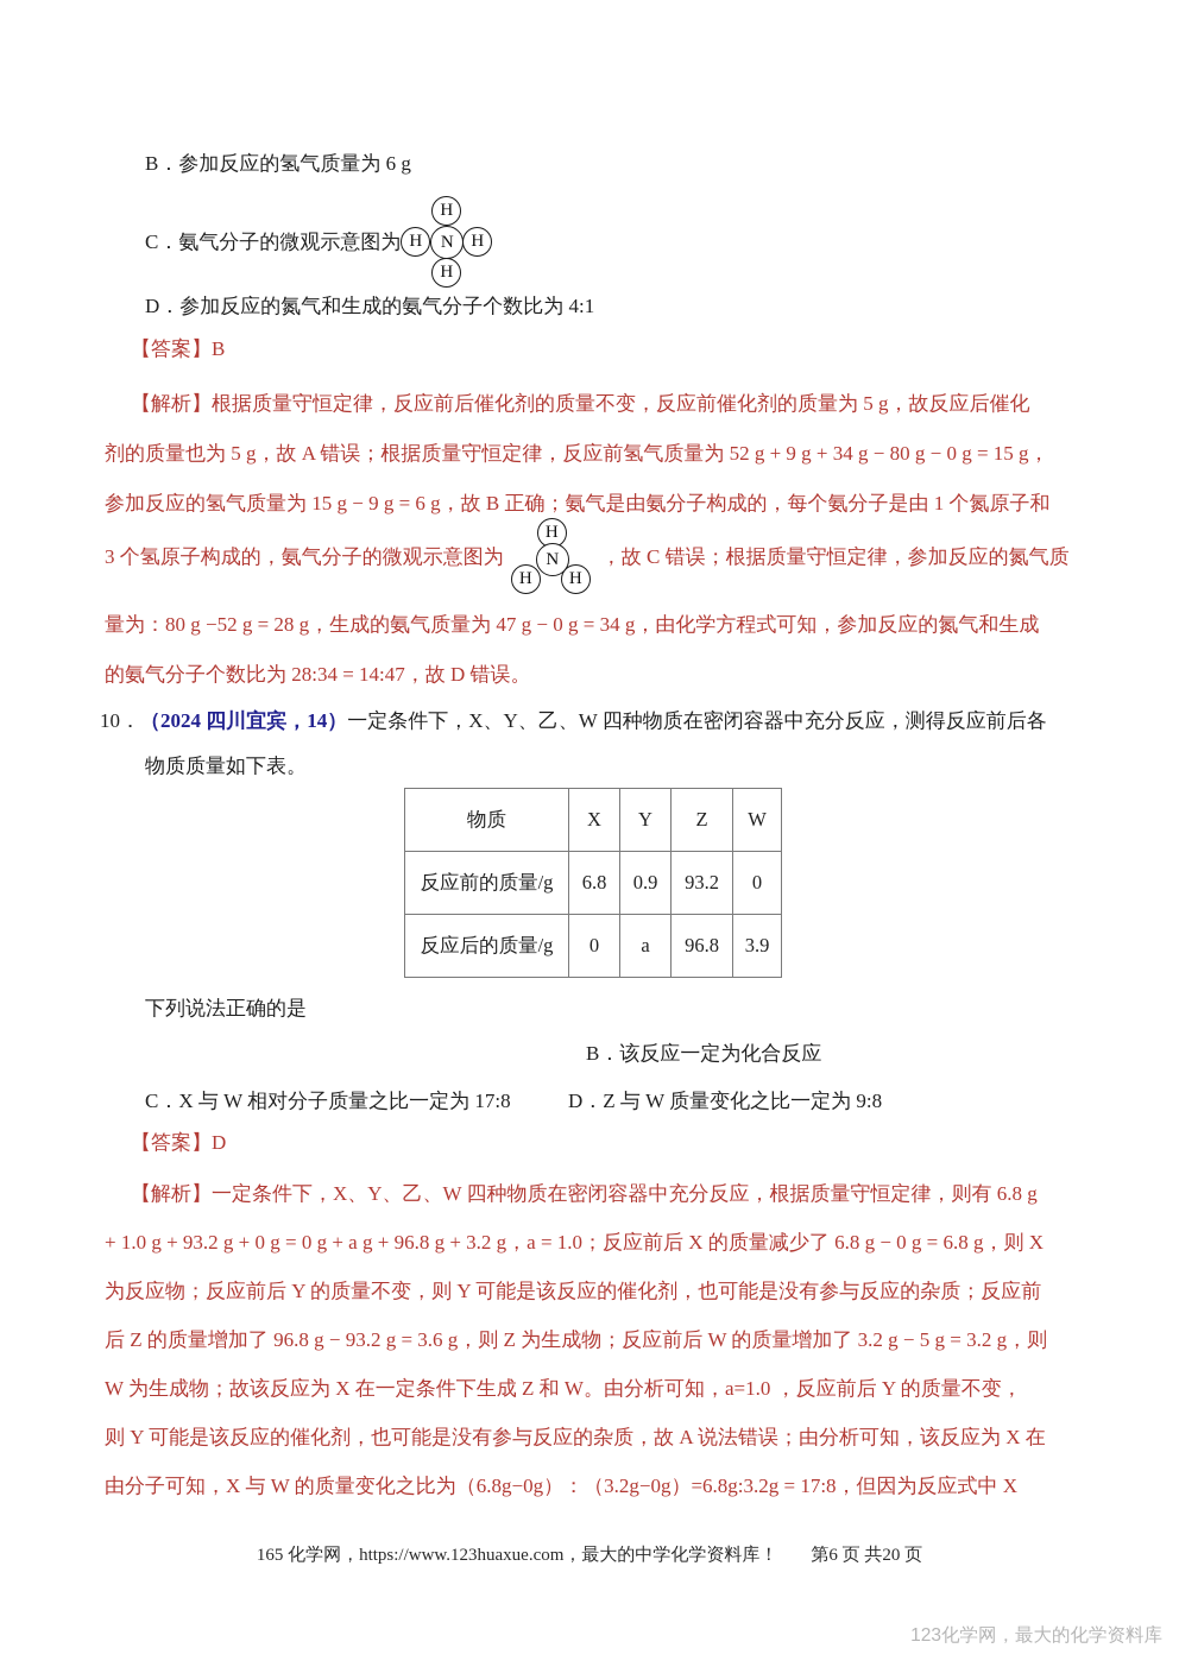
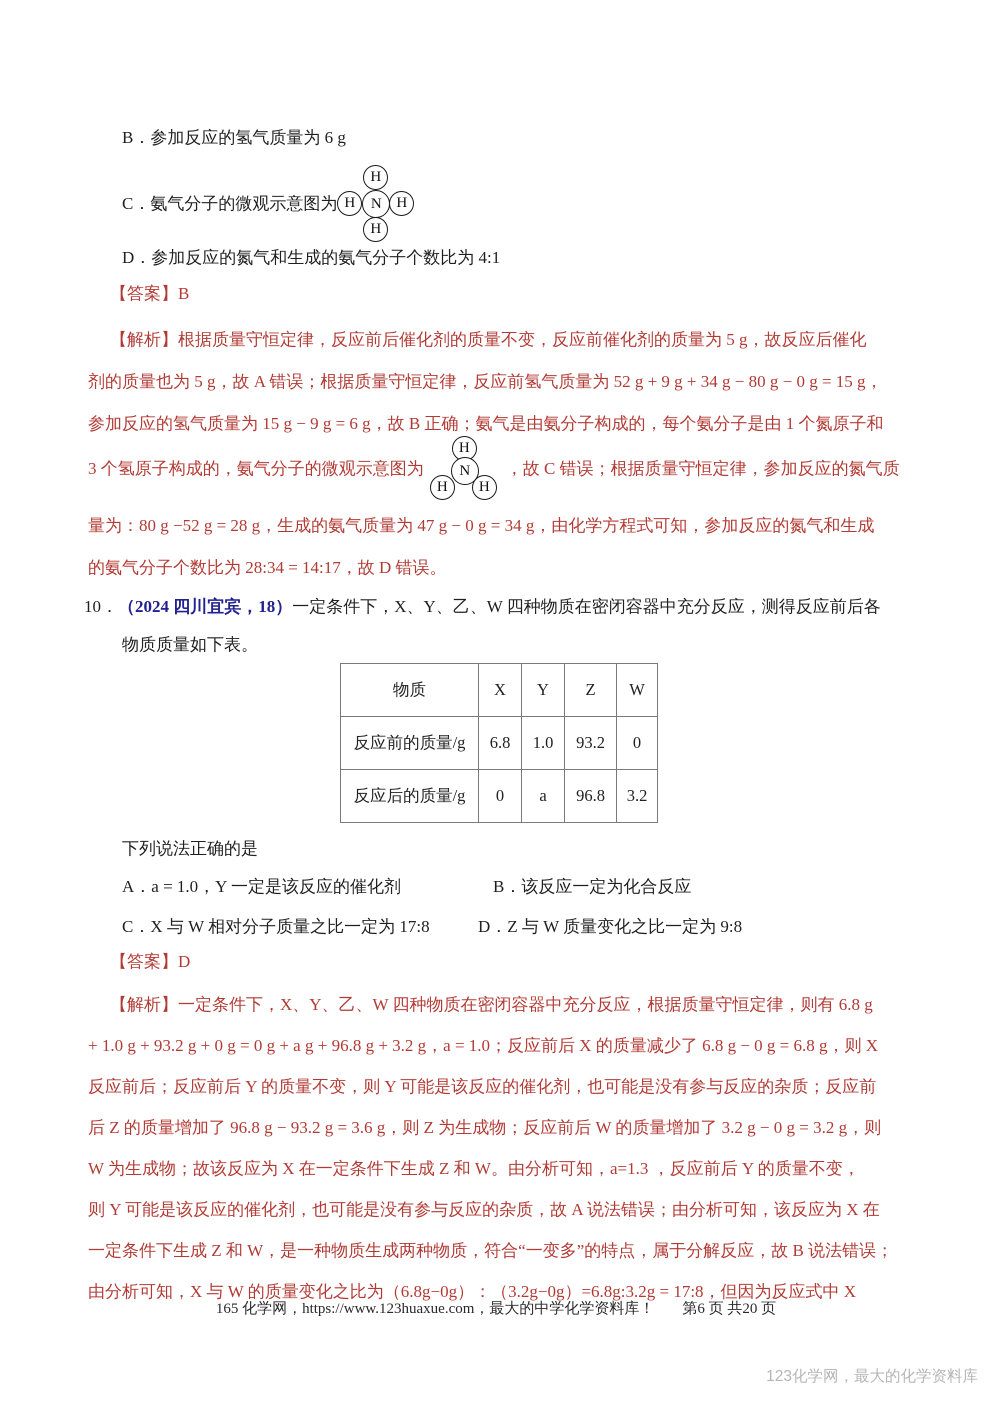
  B．参加反应的氢气质量为 6 g
  C．氨气分子的微观示意图为
  H
  H
  N
  H
  H
  D．参加反应的氮气和生成的氨气分子个数比为 4:1
  【答案】B
  【解析】根据质量守恒定律，反应前后催化剂的质量不变，反应前催化剂的质量为 5 g，故反应后催化
  剂的质量也为 5 g，故 A 错误；根据质量守恒定律，反应前氢气质量为 52 g + 9 g + 34 g − 80 g − 0 g = 15 g，
  参加反应的氢气质量为 15 g − 9 g = 6 g，故 B 正确；氨气是由氨分子构成的，每个氨分子是由 1 个氮原子和
  3 个氢原子构成的，氨气分子的微观示意图为
  H
  N
  H
  H
  ，故 C 错误；根据质量守恒定律，参加反应的氮气质
  量为：80 g −52 g = 28 g，生成的氨气质量为 47 g − 0 g = 34 g，由化学方程式可知，参加反应的氮气和生成
- 的氨气分子个数比为 28:34 = 14:47，故 D 错误。
+ 的氨气分子个数比为 28:34 = 14:17，故 D 错误。
- 10．（2024 四川宜宾，14）一定条件下，X、Y、乙、W 四种物质在密闭容器中充分反应，测得反应前后各
+ 10．（2024 四川宜宾，18）一定条件下，X、Y、乙、W 四种物质在密闭容器中充分反应，测得反应前后各
  物质质量如下表。
  物质	X	Y	Z	W
- 反应前的质量/g	6.8	0.9	93.2	0
+ 反应前的质量/g	6.8	1.0	93.2	0
- 反应后的质量/g	0	a	96.8	3.9
+ 反应后的质量/g	0	a	96.8	3.2
  下列说法正确的是
+ A．a = 1.0，Y 一定是该反应的催化剂
  B．该反应一定为化合反应
  C．X 与 W 相对分子质量之比一定为 17:8
  D．Z 与 W 质量变化之比一定为 9:8
  【答案】D
  【解析】一定条件下，X、Y、乙、W 四种物质在密闭容器中充分反应，根据质量守恒定律，则有 6.8 g
  + 1.0 g + 93.2 g + 0 g = 0 g + a g + 96.8 g + 3.2 g，a = 1.0；反应前后 X 的质量减少了 6.8 g − 0 g = 6.8 g，则 X
- 为反应物；反应前后 Y 的质量不变，则 Y 可能是该反应的催化剂，也可能是没有参与反应的杂质；反应前
+ 反应前后；反应前后 Y 的质量不变，则 Y 可能是该反应的催化剂，也可能是没有参与反应的杂质；反应前
- 后 Z 的质量增加了 96.8 g − 93.2 g = 3.6 g，则 Z 为生成物；反应前后 W 的质量增加了 3.2 g − 5 g = 3.2 g，则
+ 后 Z 的质量增加了 96.8 g − 93.2 g = 3.6 g，则 Z 为生成物；反应前后 W 的质量增加了 3.2 g − 0 g = 3.2 g，则
- W 为生成物；故该反应为 X 在一定条件下生成 Z 和 W。由分析可知，a=1.0 ，反应前后 Y 的质量不变，
+ W 为生成物；故该反应为 X 在一定条件下生成 Z 和 W。由分析可知，a=1.3 ，反应前后 Y 的质量不变，
  则 Y 可能是该反应的催化剂，也可能是没有参与反应的杂质，故 A 说法错误；由分析可知，该反应为 X 在
+ 一定条件下生成 Z 和 W，是一种物质生成两种物质，符合“一变多”的特点，属于分解反应，故 B 说法错误；
- 由分子可知，X 与 W 的质量变化之比为（6.8g−0g）：（3.2g−0g）=6.8g:3.2g = 17:8，但因为反应式中 X
+ 由分析可知，X 与 W 的质量变化之比为（6.8g−0g）：（3.2g−0g）=6.8g:3.2g = 17:8，但因为反应式中 X
  165 化学网，https://www.123huaxue.com，最大的中学化学资料库！ 第6 页 共20 页
  123化学网，最大的化学资料库
